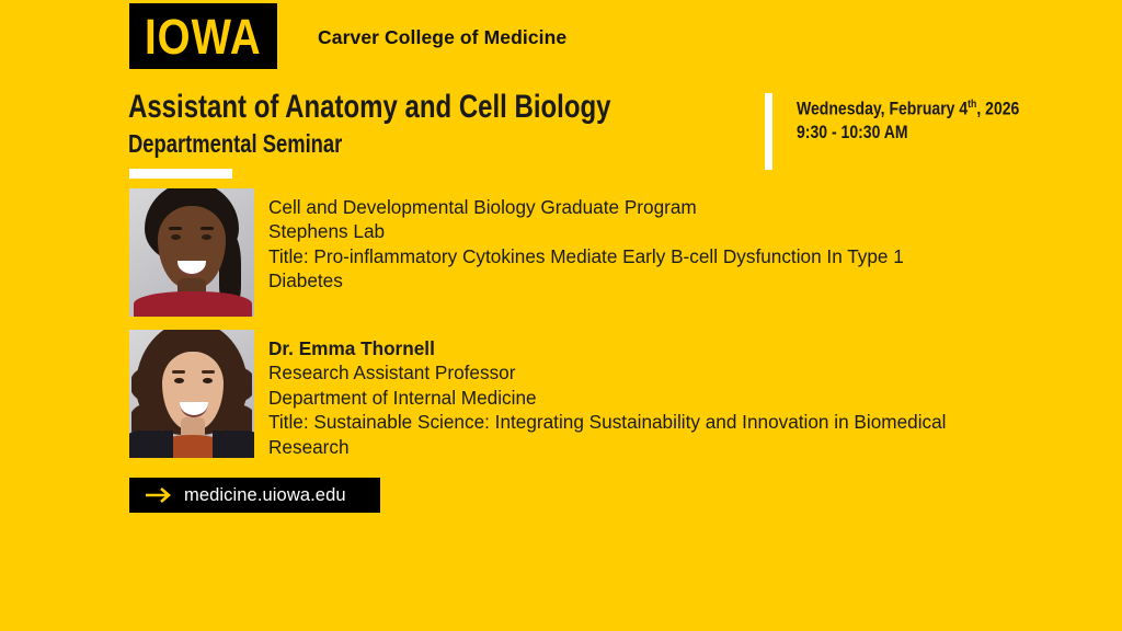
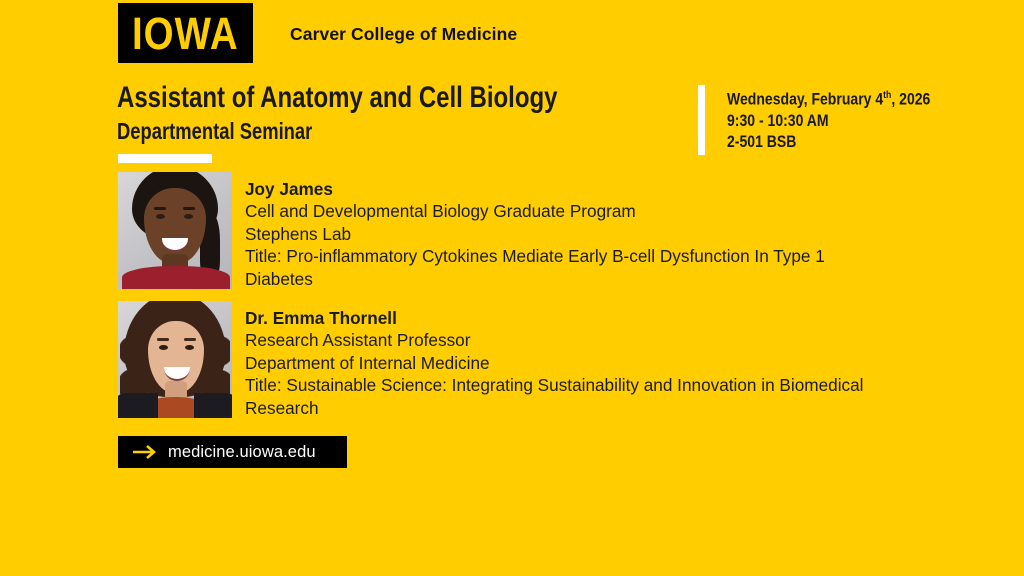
  IOWA
  Carver College of Medicine
  Assistant of Anatomy and Cell Biology
  Departmental Seminar
  Wednesday, February 4th, 2026
  9:30 - 10:30 AM
+ 2-501 BSB
+ Joy James
  Cell and Developmental Biology Graduate Program
  Stephens Lab
  Title: Pro-inflammatory Cytokines Mediate Early B-cell Dysfunction In Type 1 Diabetes
  Dr. Emma Thornell
  Research Assistant Professor
  Department of Internal Medicine
  Title: Sustainable Science: Integrating Sustainability and Innovation in Biomedical Research
  medicine.uiowa.edu
